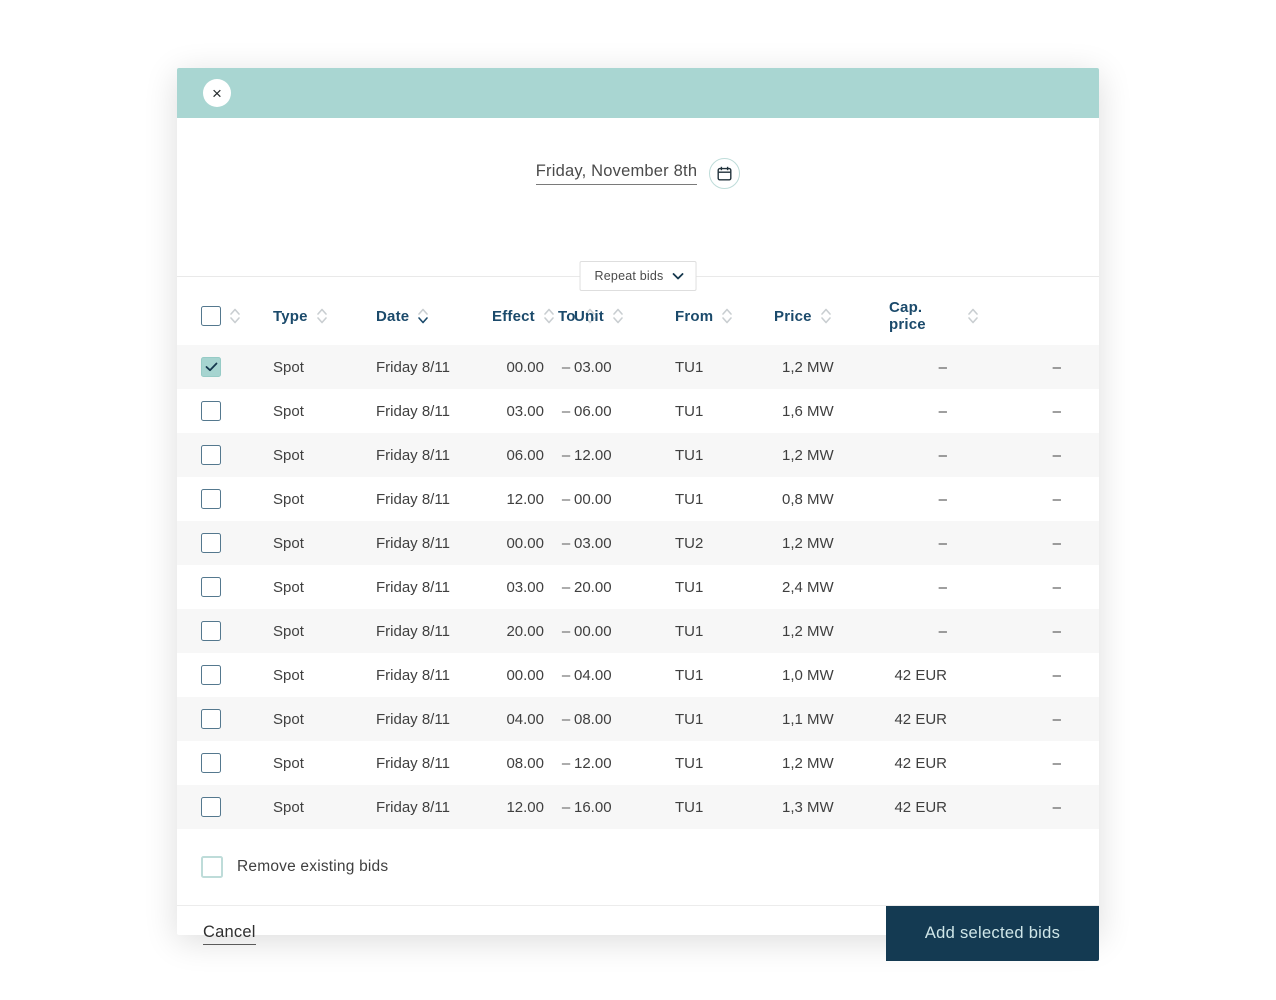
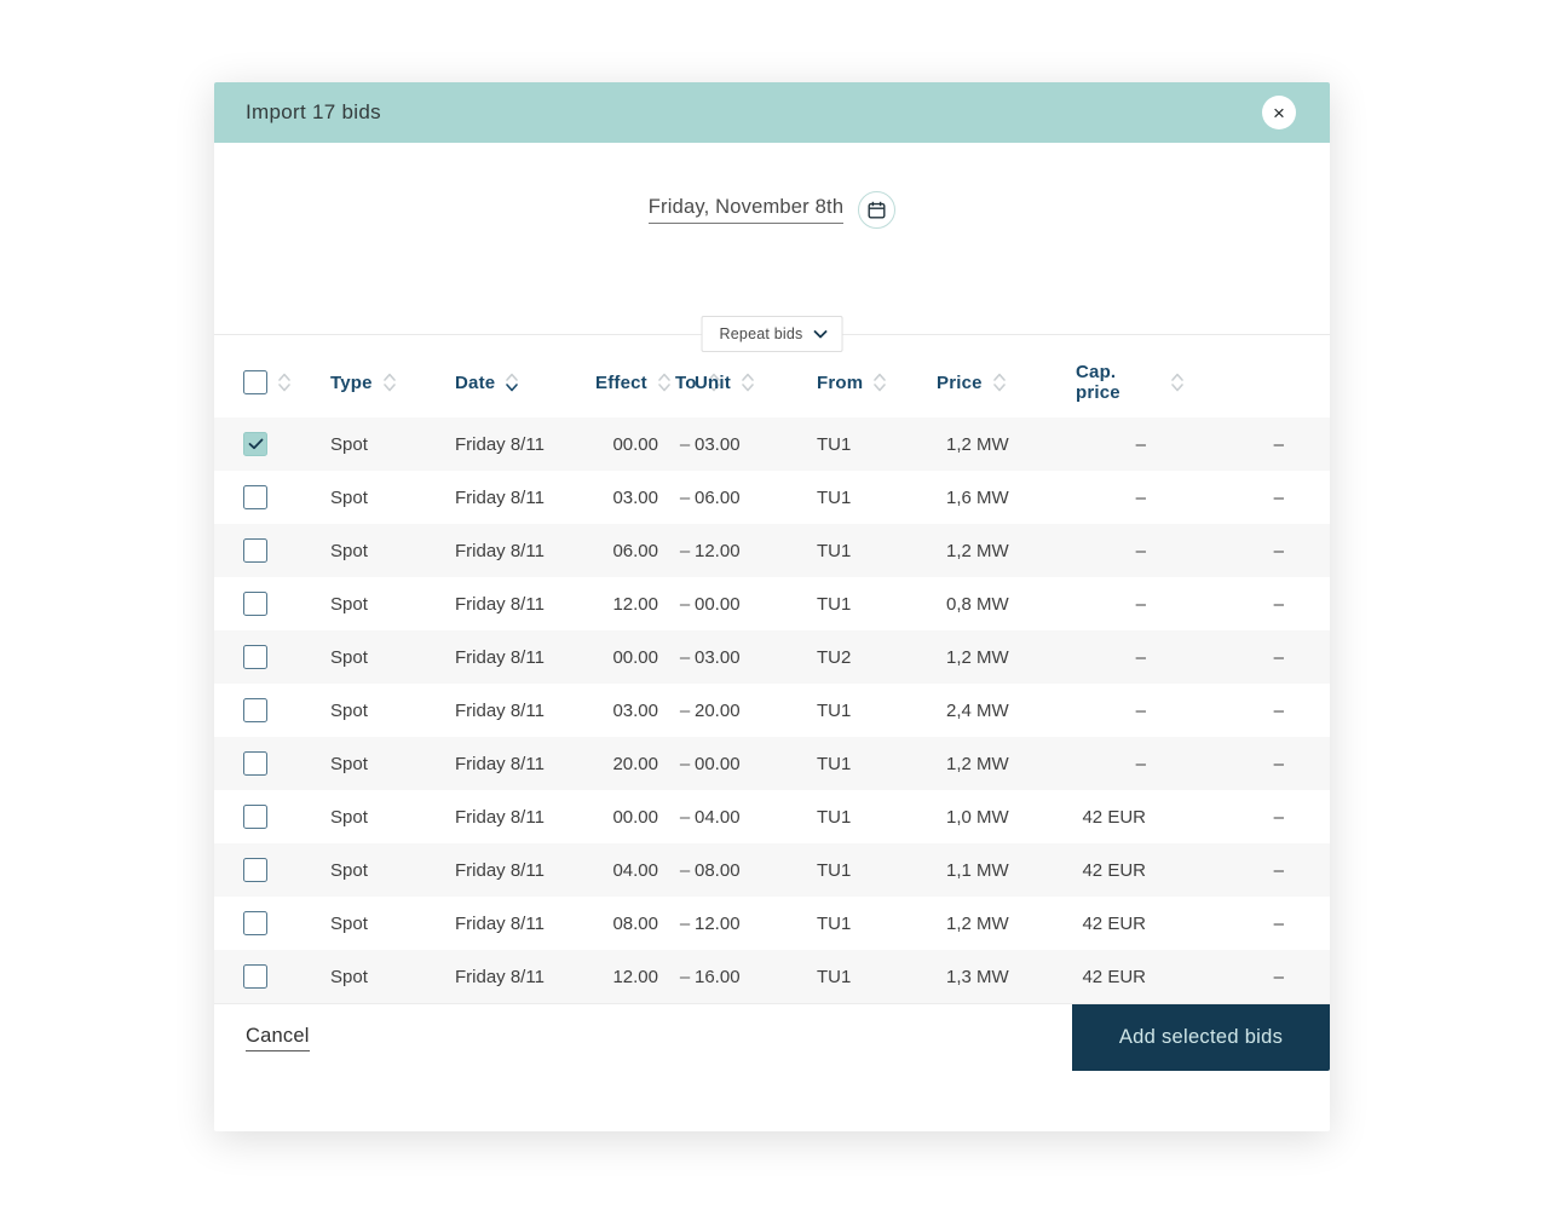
+ Import 17 bids
  ×
  Friday, November 8th
  Repeat bids
  Type
  Date
  Effect
  To
  Unit
  From
  Price
  Cap. price
  Spot
  Friday 8/11
  00.00
  –
  03.00
  TU1
  1,2 MW
  –
  –
  Spot
  Friday 8/11
  03.00
  –
  06.00
  TU1
  1,6 MW
  –
  –
  Spot
  Friday 8/11
  06.00
  –
  12.00
  TU1
  1,2 MW
  –
  –
  Spot
  Friday 8/11
  12.00
  –
  00.00
  TU1
  0,8 MW
  –
  –
  Spot
  Friday 8/11
  00.00
  –
  03.00
  TU2
  1,2 MW
  –
  –
  Spot
  Friday 8/11
  03.00
  –
  20.00
  TU1
  2,4 MW
  –
  –
  Spot
  Friday 8/11
  20.00
  –
  00.00
  TU1
  1,2 MW
  –
  –
  Spot
  Friday 8/11
  00.00
  –
  04.00
  TU1
  1,0 MW
  42 EUR
  –
  Spot
  Friday 8/11
  04.00
  –
  08.00
  TU1
  1,1 MW
  42 EUR
  –
  Spot
  Friday 8/11
  08.00
  –
  12.00
  TU1
  1,2 MW
  42 EUR
  –
  Spot
  Friday 8/11
  12.00
  –
  16.00
  TU1
  1,3 MW
  42 EUR
  –
- Remove existing bids
  Cancel
  Add selected bids
